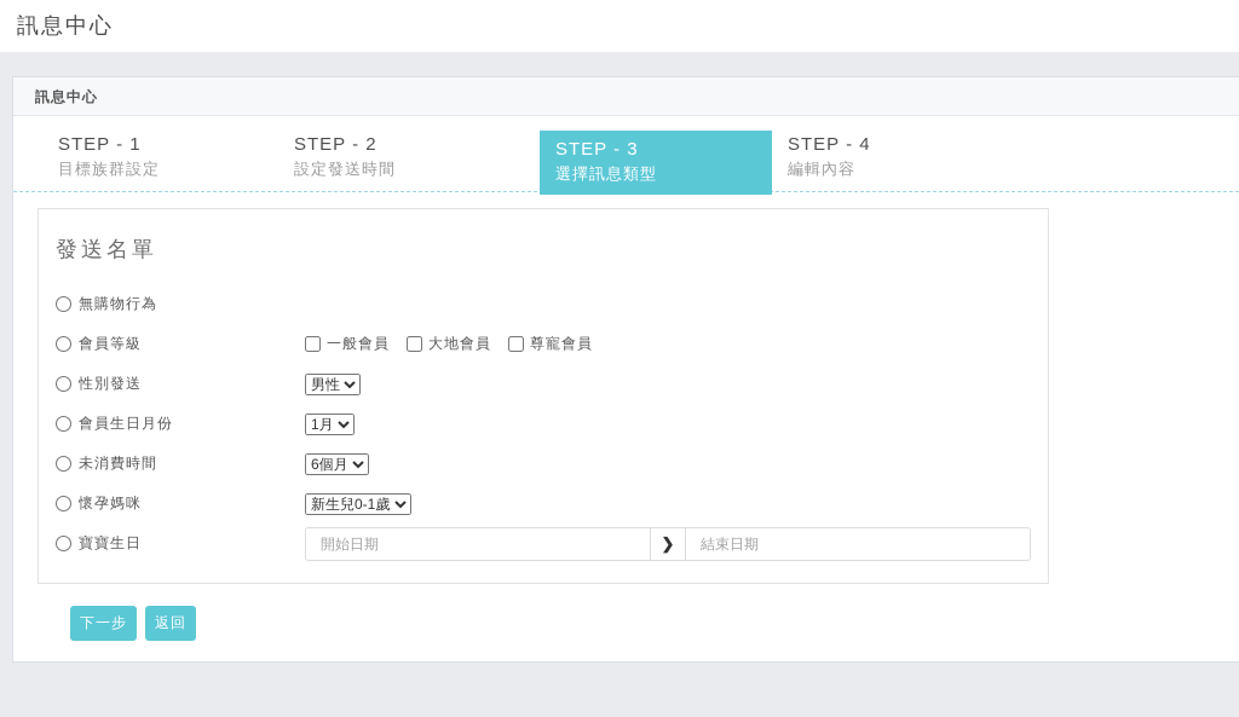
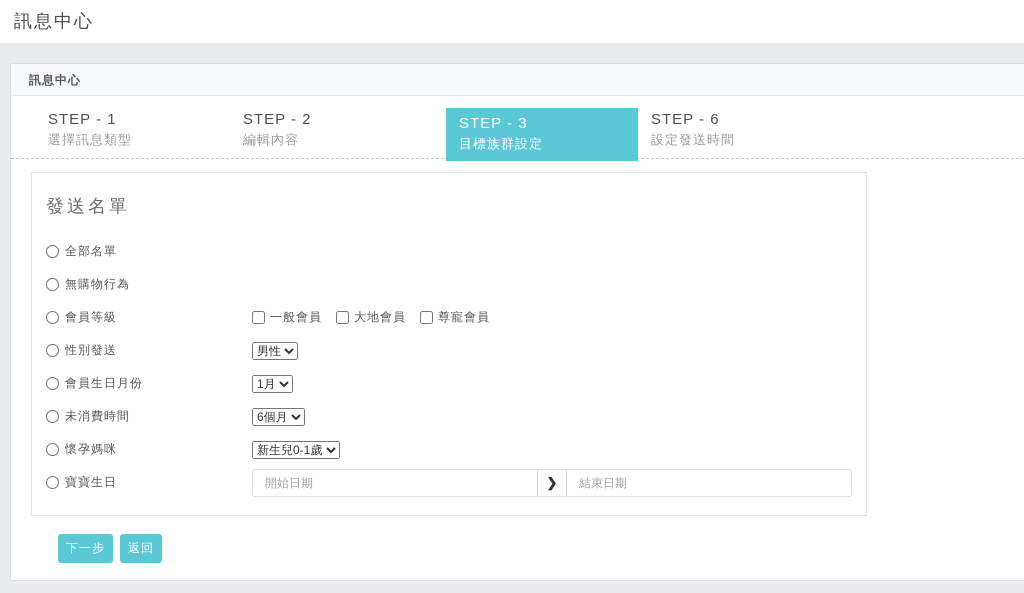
  訊息中心
  訊息中心
  STEP - 1
- 目標族群設定
+ 選擇訊息類型
  STEP - 2
- 設定發送時間
+ 編輯內容
  STEP - 3
- 選擇訊息類型
+ 目標族群設定
- STEP - 4
+ STEP - 6
- 編輯內容
+ 設定發送時間
  發送名單
+ 全部名單
  無購物行為
  會員等級
  一般會員
  大地會員
  尊寵會員
  性別發送
  男性
  會員生日月份
  1月
  未消費時間
  6個月
  懷孕媽咪
  新生兒0-1歲
  寶寶生日
  開始日期
  ❯
  結束日期
  下一步
  返回
